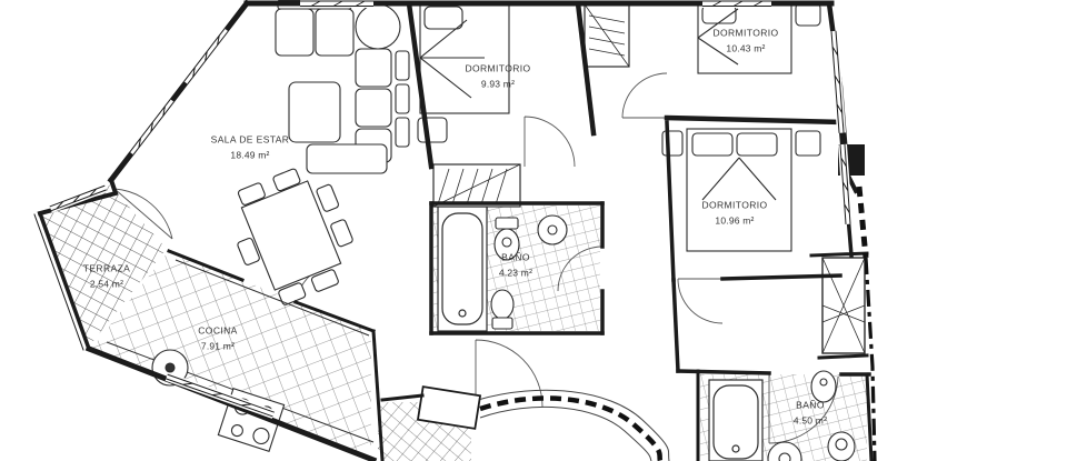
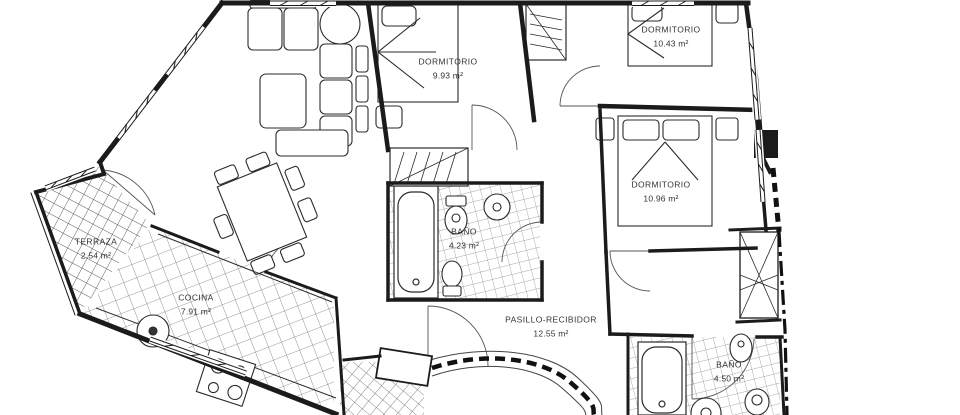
- SALA DE ESTAR
- 18.49 m²
  DORMITORIO
  9.93 m²
  DORMITORIO
  10.43 m²
  DORMITORIO
  10.96 m²
  BAÑO
  4.23 m²
  COCINA
  7.91 m²
  TERRAZA
  2.54 m²
+ PASILLO-RECIBIDOR
+ 12.55 m²
  BAÑO
  4.50 m²
